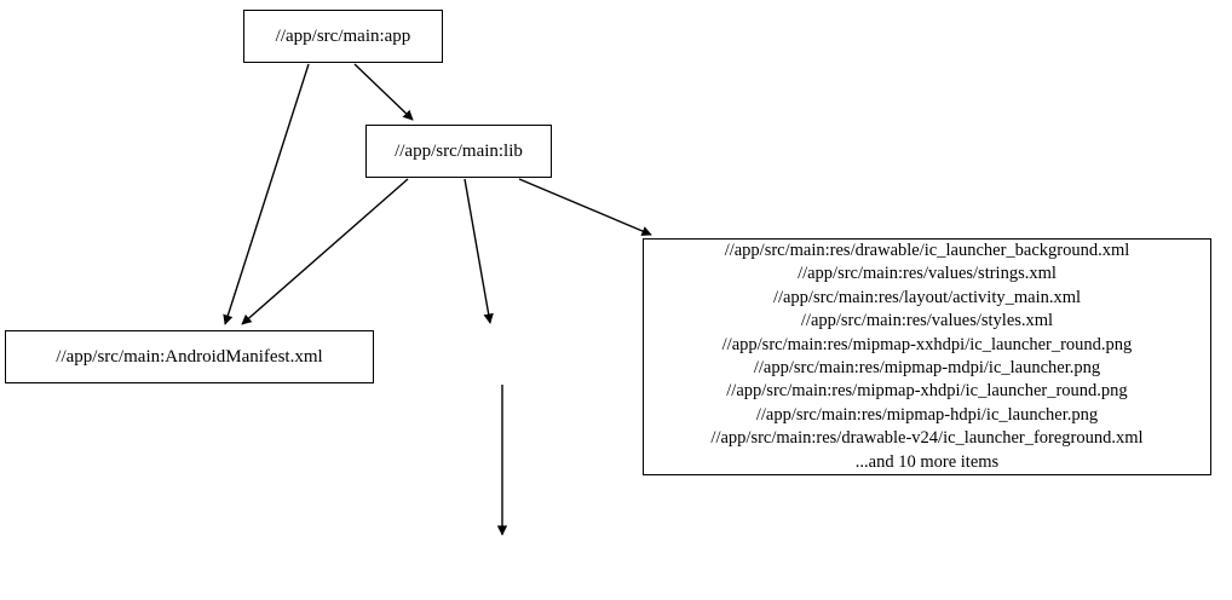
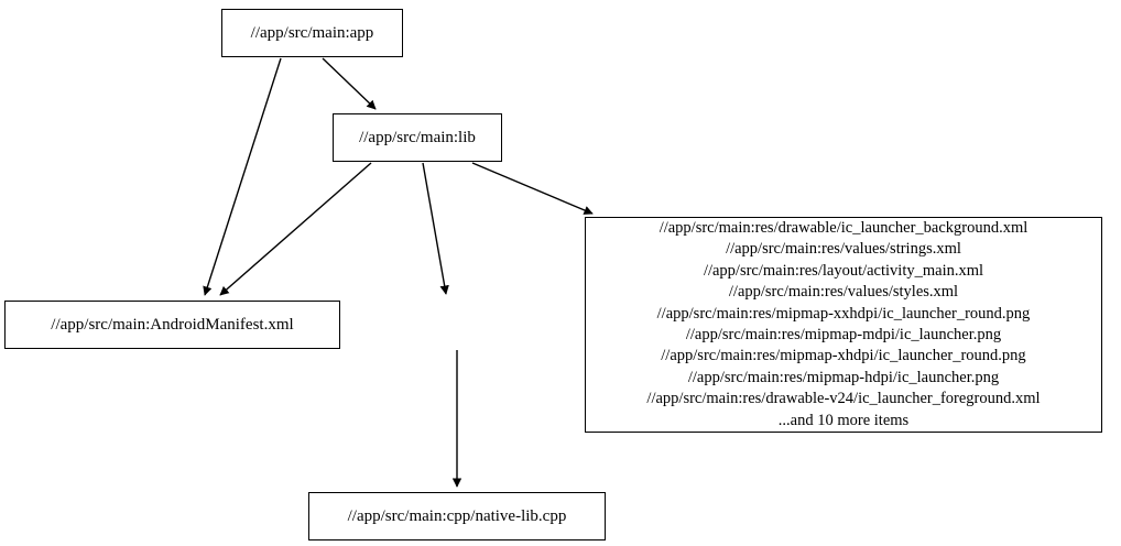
  //app/src/main:app
  //app/src/main:lib
  //app/src/main:AndroidManifest.xml
  //app/src/main:res/drawable/ic_launcher_background.xml
  //app/src/main:res/values/strings.xml
  //app/src/main:res/layout/activity_main.xml
  //app/src/main:res/values/styles.xml
  //app/src/main:res/mipmap-xxhdpi/ic_launcher_round.png
  //app/src/main:res/mipmap-mdpi/ic_launcher.png
  //app/src/main:res/mipmap-xhdpi/ic_launcher_round.png
  //app/src/main:res/mipmap-hdpi/ic_launcher.png
  //app/src/main:res/drawable-v24/ic_launcher_foreground.xml
  ...and 10 more items
+ //app/src/main:cpp/native-lib.cpp
